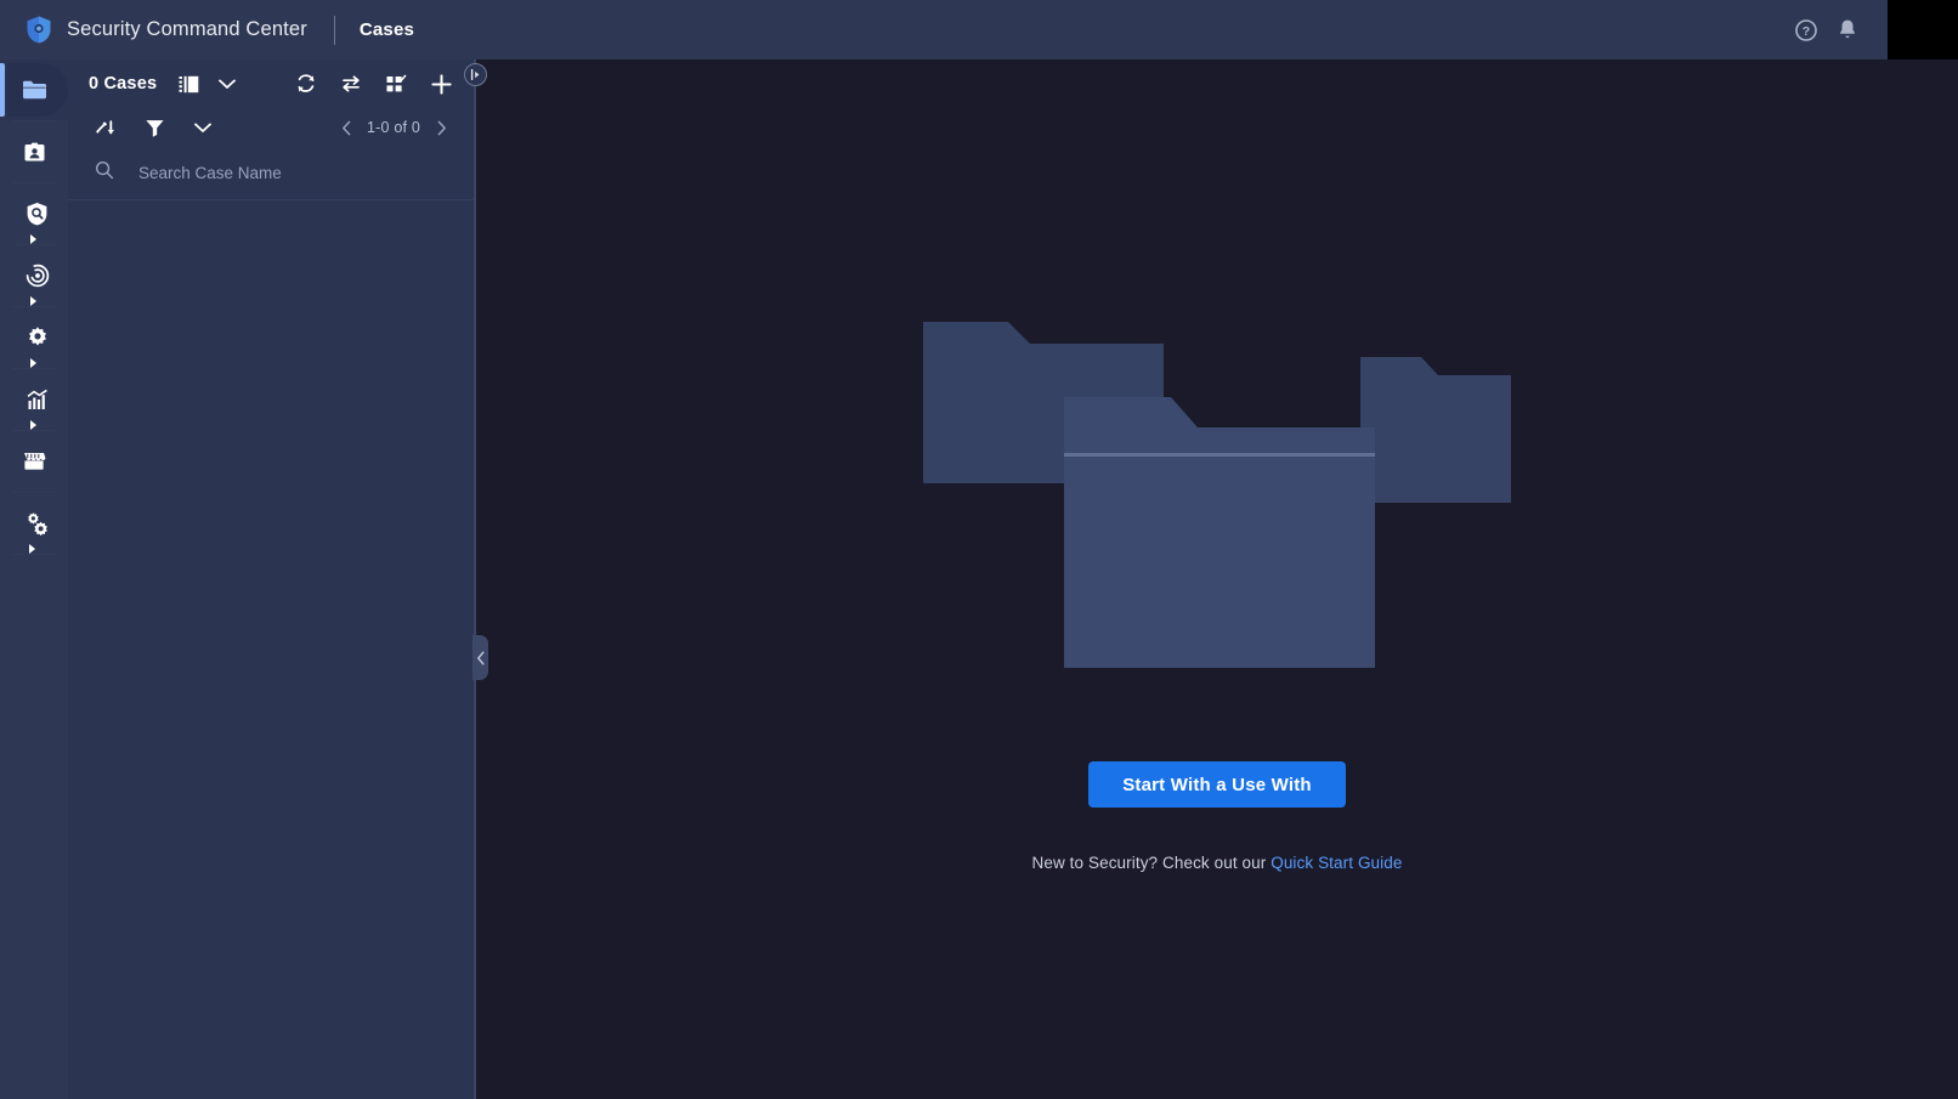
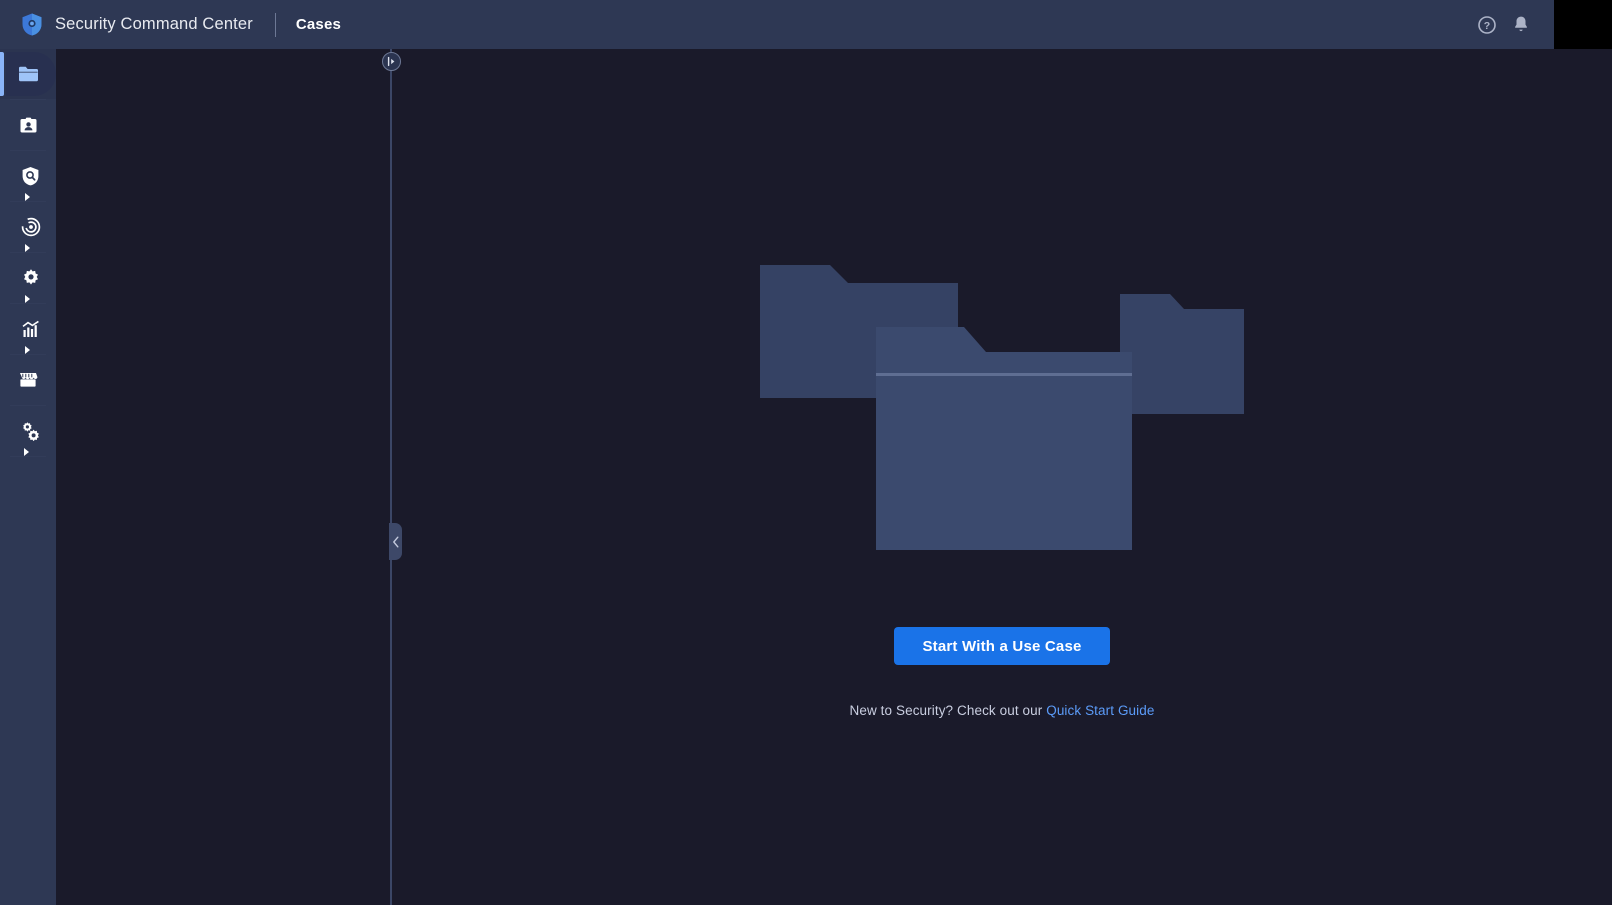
  Security Command Center
  Cases
  ?
- 0 Cases
- 1-0 of 0
- Search Case Name
- Start With a Use With
+ Start With a Use Case
  New to Security? Check out our Quick Start Guide
